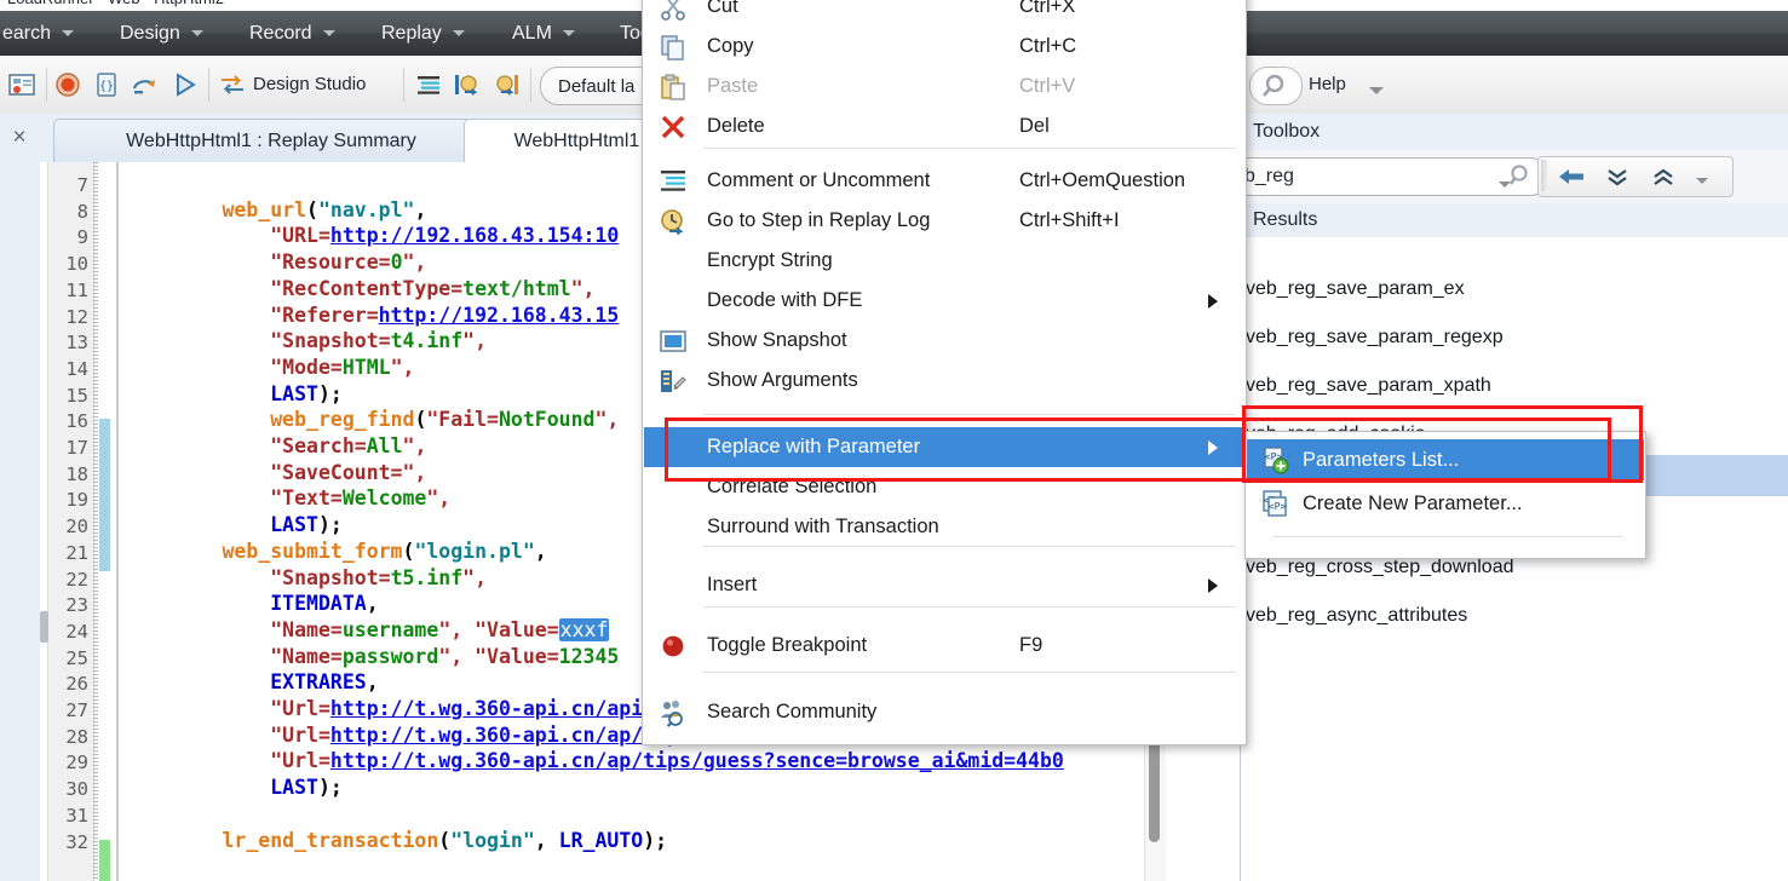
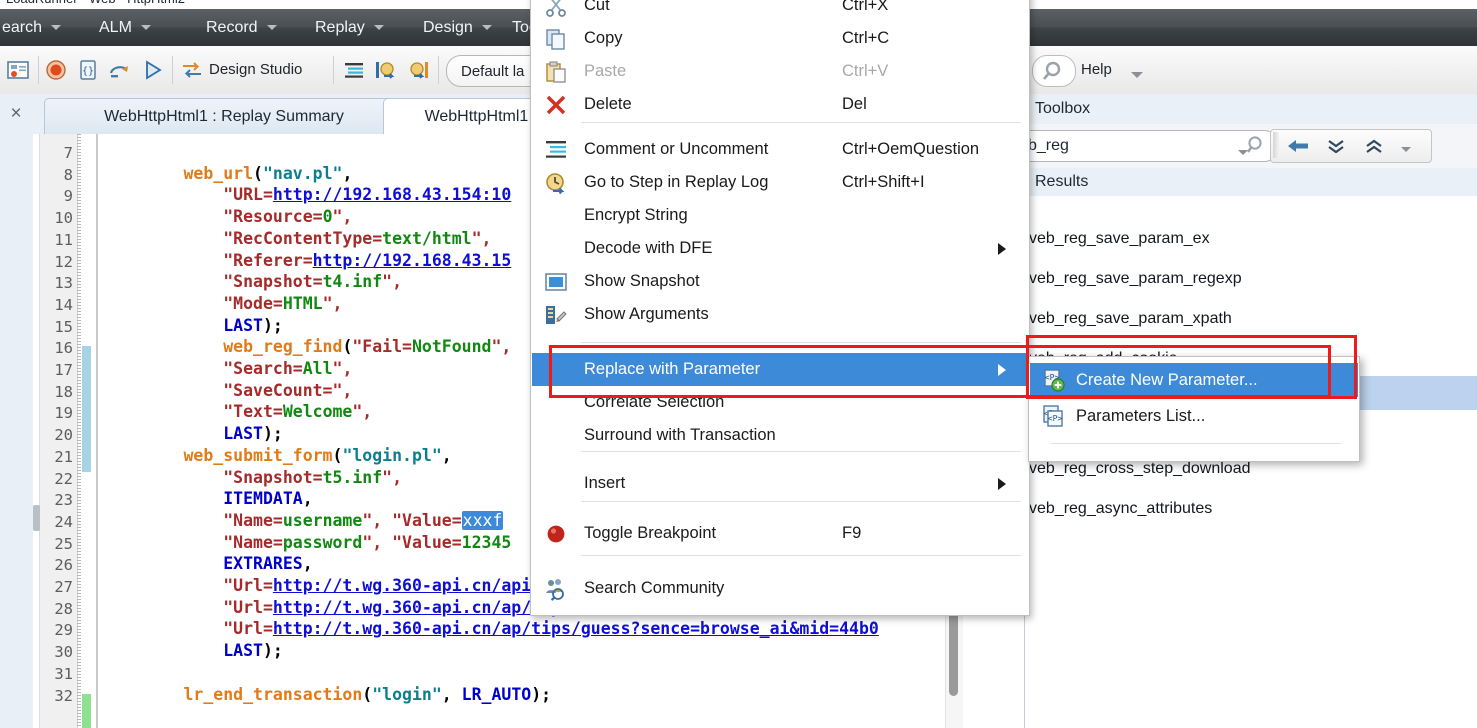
  earch
- Design
+ ALM
  Record
  Replay
- ALM
+ Design
  {}
  Design Studio
  Default la
  Help
  ×
  WebHttpHtml1 : Replay Summary
  WebHttpHtml1
  7
  8
  web_url("nav.pl",
  9
  "URL=http://192.168.43.154:10
  10
  "Resource=0",
  11
  "RecContentType=text/html",
  12
  "Referer=http://192.168.43.15
  13
  "Snapshot=t4.inf",
  14
  "Mode=HTML",
  15
  LAST);
  16
  web_reg_find("Fail=NotFound",
  17
  "Search=All",
  18
  "SaveCount=",
  19
  "Text=Welcome",
  20
  LAST);
  21
  web_submit_form("login.pl",
  22
  "Snapshot=t5.inf",
  23
  ITEMDATA,
  24
  "Name=username", "Value=xxxf
  25
  "Name=password", "Value=12345
  26
  EXTRARES,
  27
  28
  29
  "Url=http://t.wg.360-api.cn/ap/tips/guess?sence=browse_ai&mid=44b0
  30
  LAST);
  31
  32
  lr_end_transaction("login", LR_AUTO);
  Toolbox
  b_reg
  Results
  veb_reg_save_param_ex
  veb_reg_save_param_regexp
  veb_reg_save_param_xpath
  veb_reg_cross_step_download
  veb_reg_async_attributes
  Cut
  Ctrl+X
  Copy
  Ctrl+C
  Paste
  Ctrl+V
  Delete
  Del
  Comment or Uncomment
  Ctrl+OemQuestion
  Go to Step in Replay Log
  Ctrl+Shift+I
  Encrypt String
  Decode with DFE
  Show Snapshot
  Show Arguments
  Replace with Parameter
  Correlate Selection
  Surround with Transaction
  Insert
  Toggle Breakpoint
  F9
  Search Community
  <P>
- Parameters List...
+ Create New Parameter...
  <P>
- Create New Parameter...
+ Parameters List...
